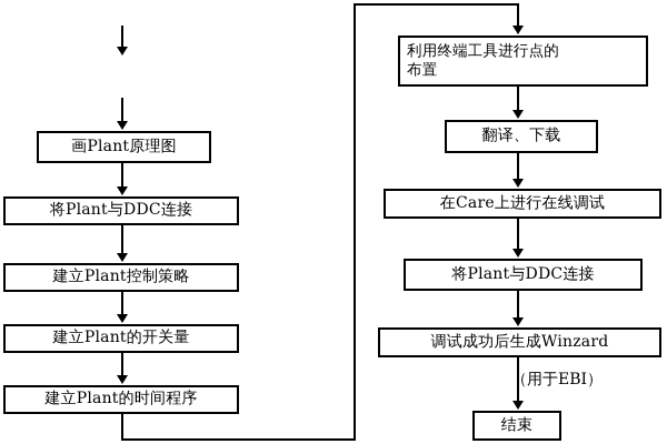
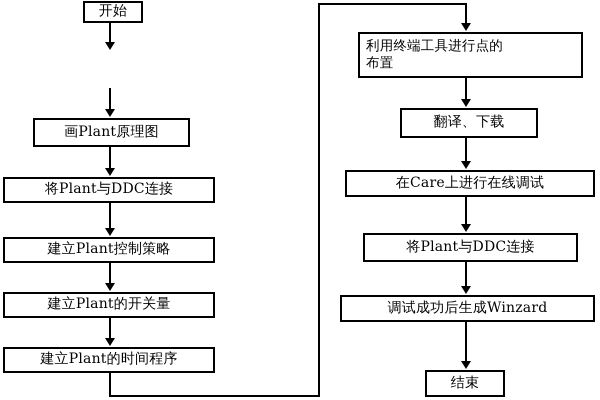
+ 开始
  画Plant原理图
  将Plant与DDC连接
  建立Plant控制策略
  建立Plant的开关量
  建立Plant的时间程序
  利用终端工具进行点的
  布置
  翻译、下载
  在Care上进行在线调试
  将Plant与DDC连接
  调试成功后生成Winzard
- （用于EBI）
  结束
